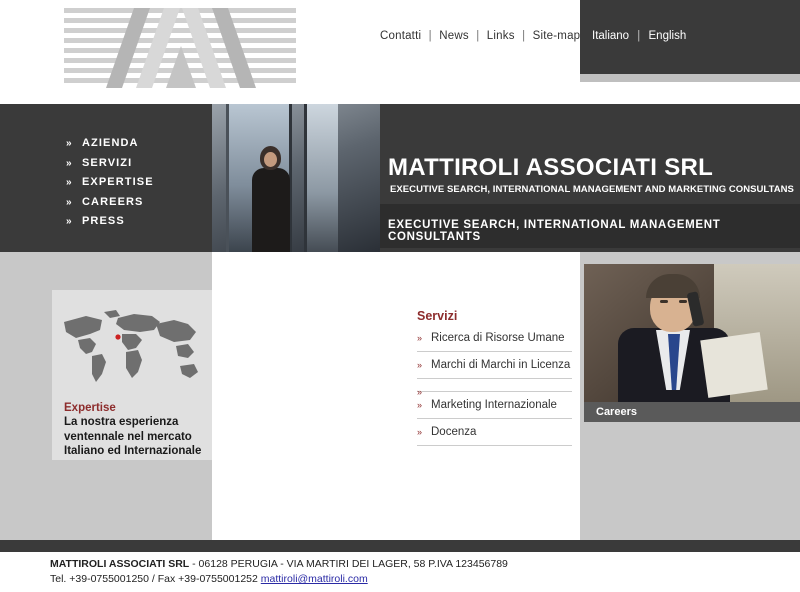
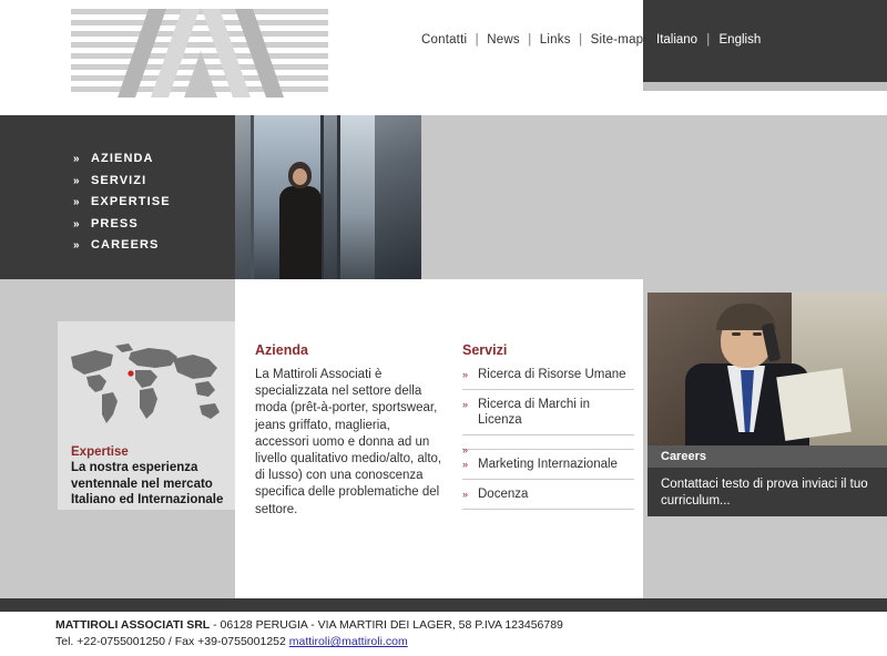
  Contatti | News | Links | Site-map
  Italiano | English
  »
  AZIENDA
  »
  SERVIZI
  »
  EXPERTISE
  »
- CAREERS
+ PRESS
  »
- PRESS
+ CAREERS
- MATTIROLI ASSOCIATI SRL
- EXECUTIVE SEARCH, INTERNATIONAL MANAGEMENT AND MARKETING CONSULTANS
- EXECUTIVE SEARCH, INTERNATIONAL MANAGEMENT CONSULTANTS
  Expertise
  La nostra esperienza ventennale nel mercato Italiano ed Internazionale
+ Azienda
+ La Mattiroli Associati è specializzata nel settore della moda (prêt-à-porter, sportswear, jeans griffato, maglieria, accessori uomo e donna ad un livello qualitativo medio/alto, alto, di lusso) con una conoscenza specifica delle problematiche del settore.
  Servizi
  »
  Ricerca di Risorse Umane
  »
- Marchi di Marchi in Licenza
+ Ricerca di Marchi in Licenza
  »
  »
  Marketing Internazionale
  »
  Docenza
  Careers
+ Contattaci testo di prova inviaci il tuo curriculum...
  MATTIROLI ASSOCIATI SRL - 06128 PERUGIA - VIA MARTIRI DEI LAGER, 58 P.IVA 123456789
- Tel. +39-0755001250 / Fax +39-0755001252 mattiroli@mattiroli.com
+ Tel. +22-0755001250 / Fax +39-0755001252 mattiroli@mattiroli.com
